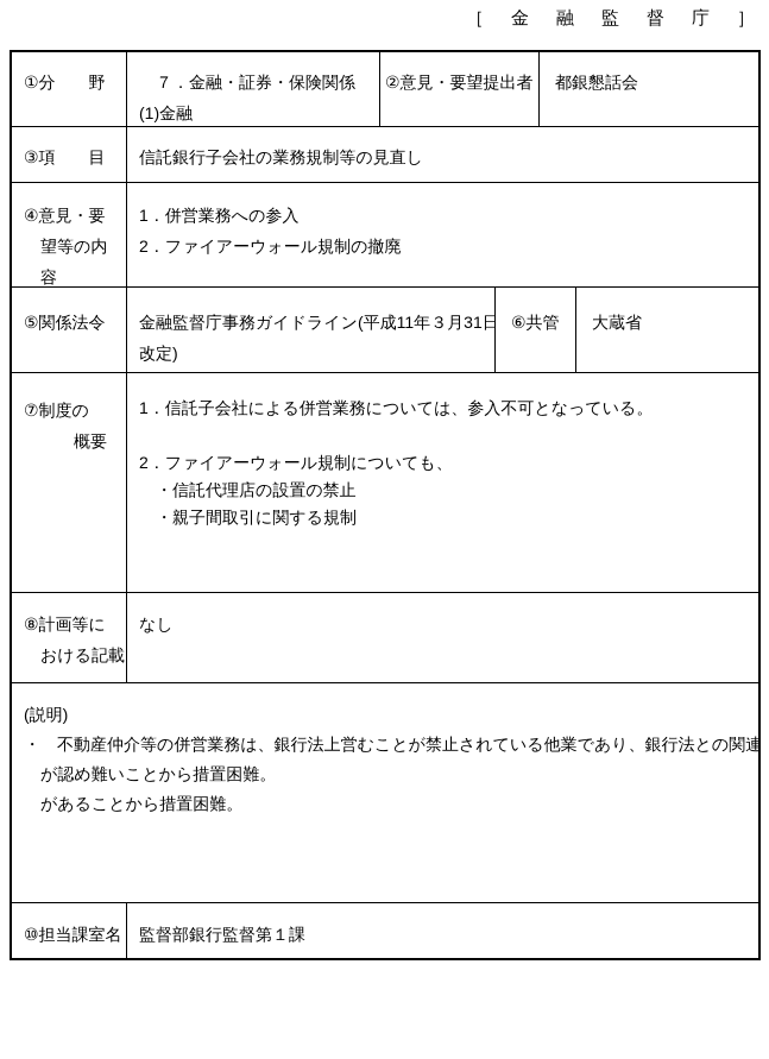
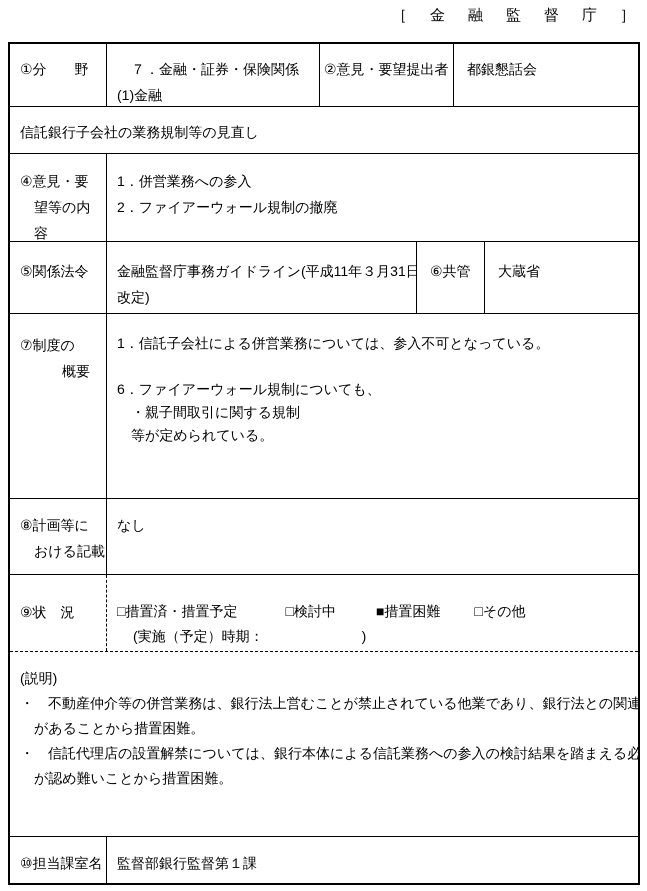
  ［ 金 融 監 督 庁 ］
  ①分 野
  ７．金融・証券・保険関係
  (1)金融
  ②意見・要望提出者
  都銀懇話会
- ③項 目
  信託銀行子会社の業務規制等の見直し
  ④意見・要
  望等の内
  容
  1．併営業務への参入
  2．ファイアーウォール規制の撤廃
  ⑤関係法令
  金融監督庁事務ガイドライン(平成11年３月31日
  改定)
  ⑥共管
  大蔵省
  ⑦制度の
  概要
  1．信託子会社による併営業務については、参入不可となっている。
- 2．ファイアーウォール規制についても、
+ 6．ファイアーウォール規制についても、
- ・信託代理店の設置の禁止
  ・親子間取引に関する規制
+ 等が定められている。
  ⑧計画等に
  おける記載
  なし
+ ⑨状 況
+ □措置済・措置予定
+ □検討中
+ ■措置困難
+ □その他
+ (実施（予定）時期： )
  (説明)
  ・ 不動産仲介等の併営業務は、銀行法上営むことが禁止されている他業であり、銀行法との関連
- が認め難いことから措置困難。
+ があることから措置困難。
+ ・ 信託代理店の設置解禁については、銀行本体による信託業務への参入の検討結果を踏まえる必
- があることから措置困難。
+ が認め難いことから措置困難。
  ⑩担当課室名
  監督部銀行監督第１課
